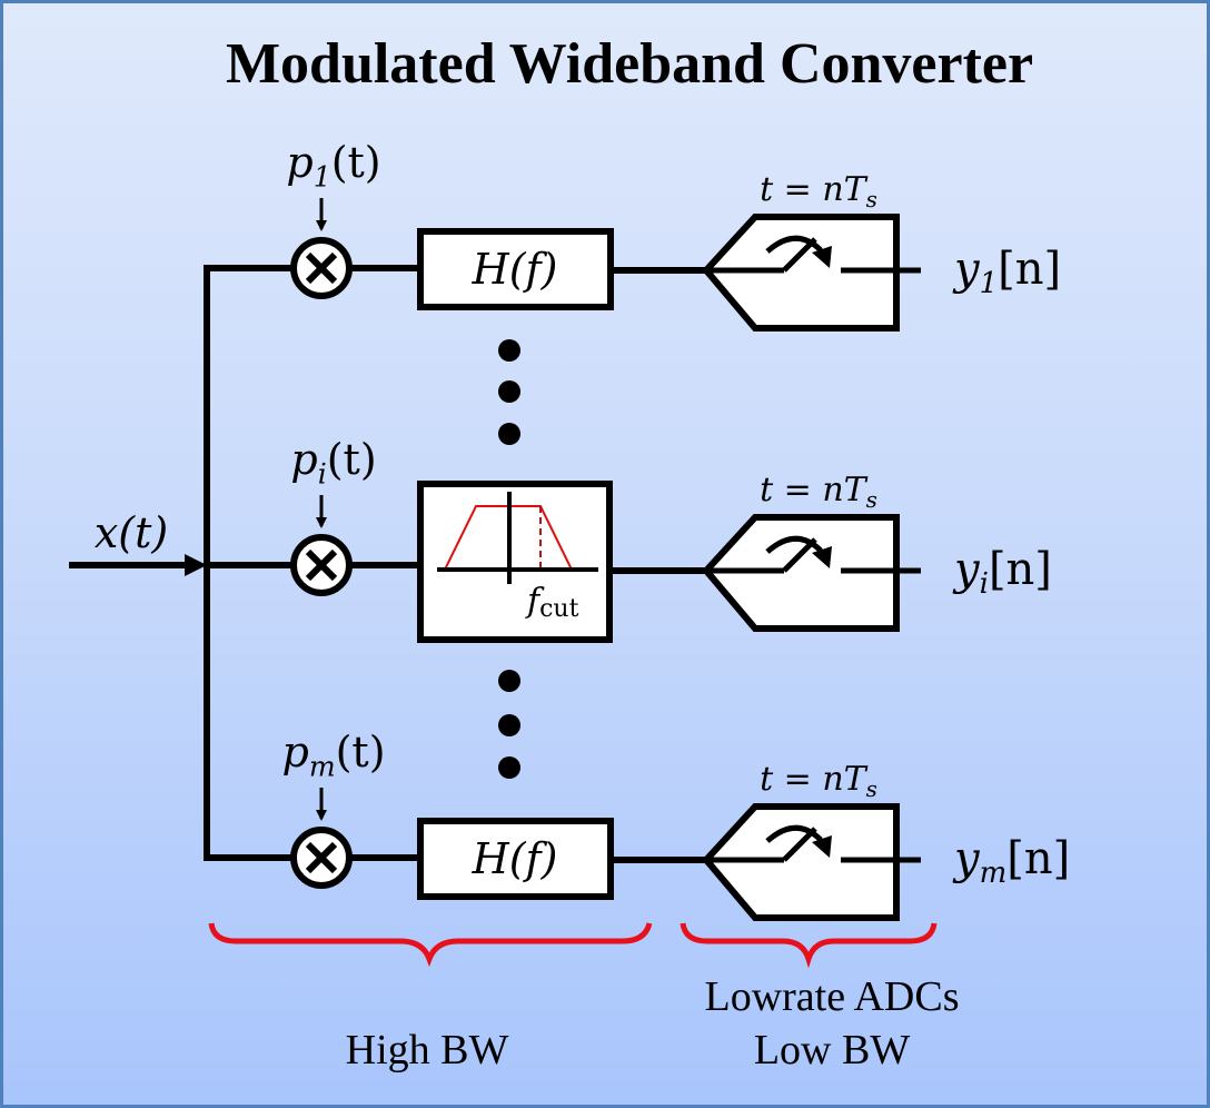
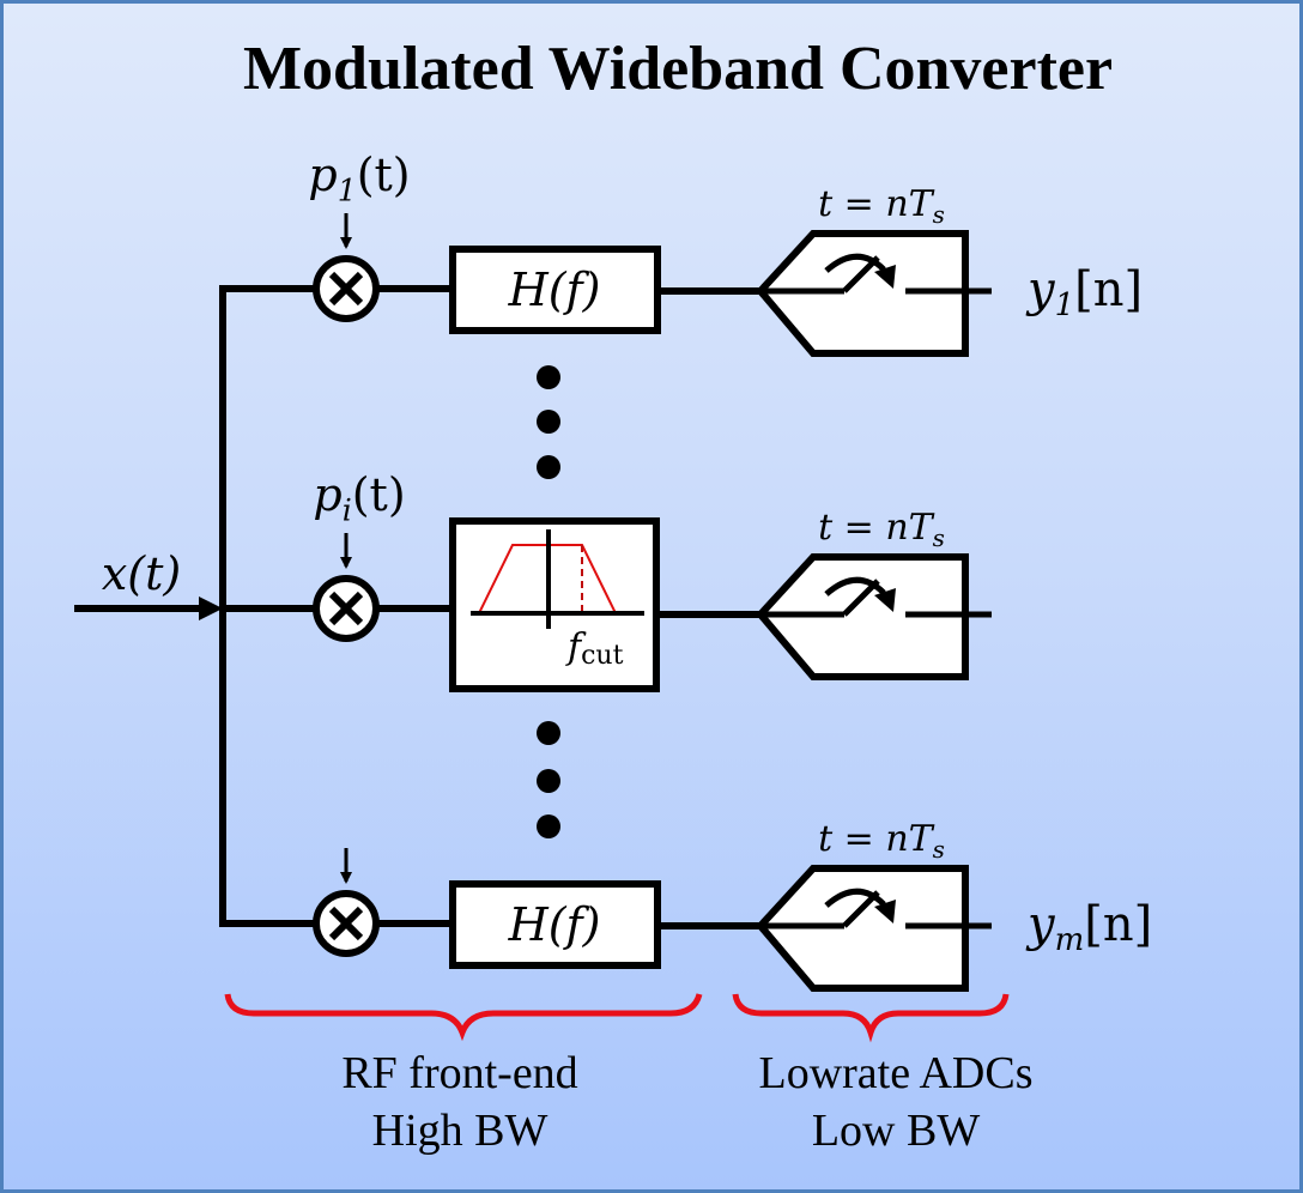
  Modulated Wideband Converter
  x(t)
  p1(t)
  H(f)
  t = nTs
  y1[n]
  pi(t)
  fcut
  t = nTs
- yi[n]
- pm(t)
  H(f)
  t = nTs
  ym[n]
+ RF front-end
  High BW
  Lowrate ADCs
  Low BW
